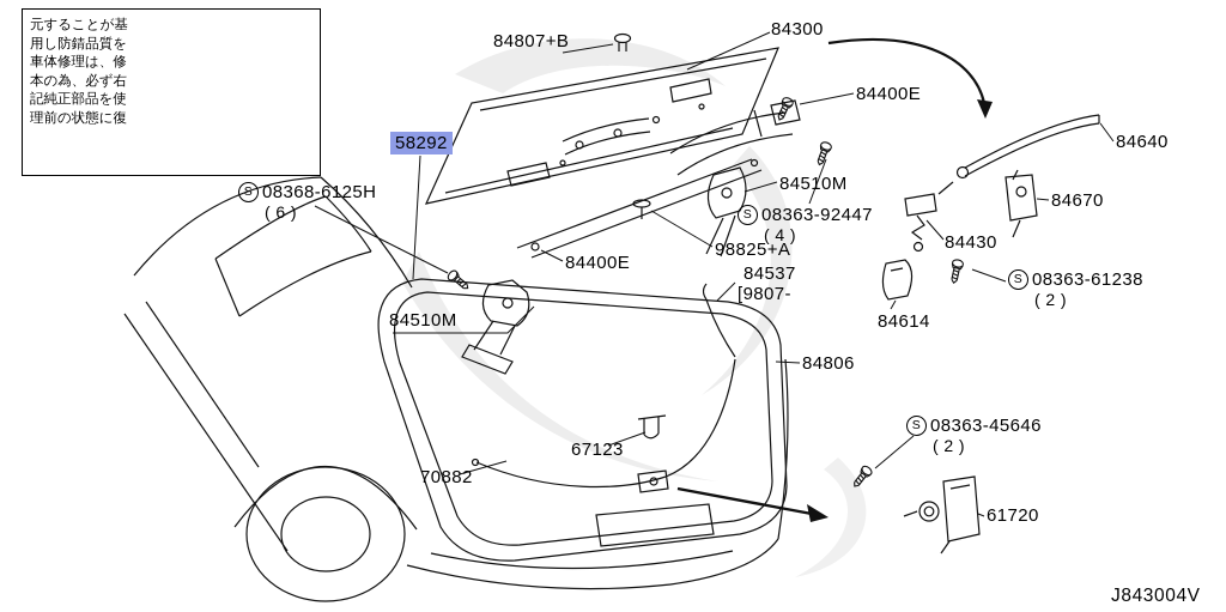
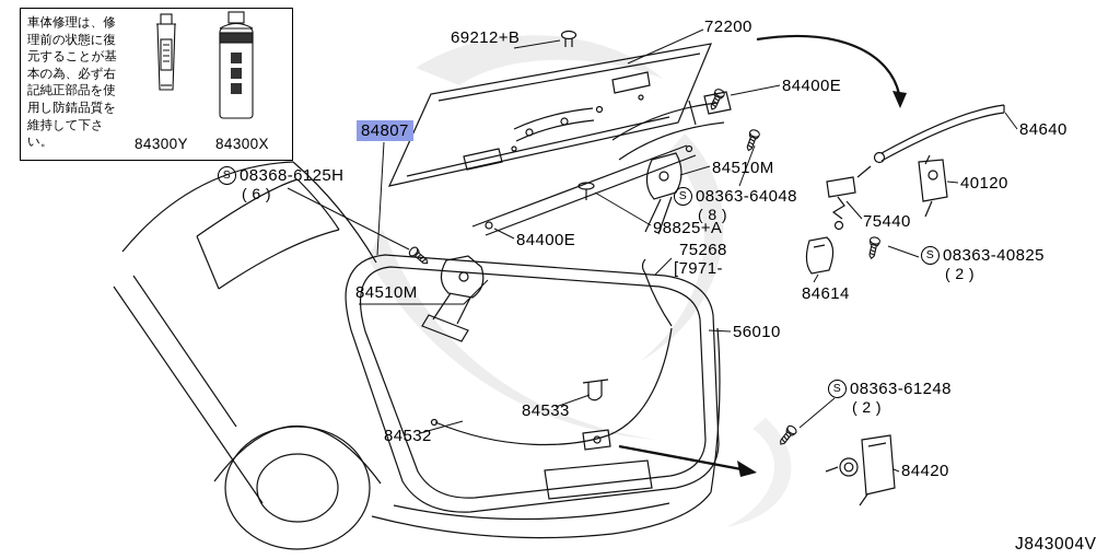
- 元することが基
+ 車体修理は、修
- 用し防錆品質を
+ 理前の状態に復
- 車体修理は、修
+ 元することが基
  本の為、必ず右
  記純正部品を使
- 理前の状態に復
+ 用し防錆品質を
+ 維持して下さい。
+ 84300Y
+ 84300X
- 84807+B
+ 69212+B
- 84300
+ 72200
  84400E
  84640
  84510M
  S
- 08363-92447
+ 08363-64048
- ( 4 )
+ ( 8 )
- 84670
+ 40120
  S
  08368-6125H
  ( 6 )
- 58292
+ 84807
  84400E
  98825+A
- 84430
+ 75440
- 84537
+ 75268
- [9807-
+ [7971-
  S
- 08363-61238
+ 08363-40825
  ( 2 )
  84614
  84510M
- 84806
+ 56010
  S
- 08363-45646
+ 08363-61248
  ( 2 )
- 67123
+ 84533
- 70882
+ 84532
- 61720
+ 84420
  J843004V
